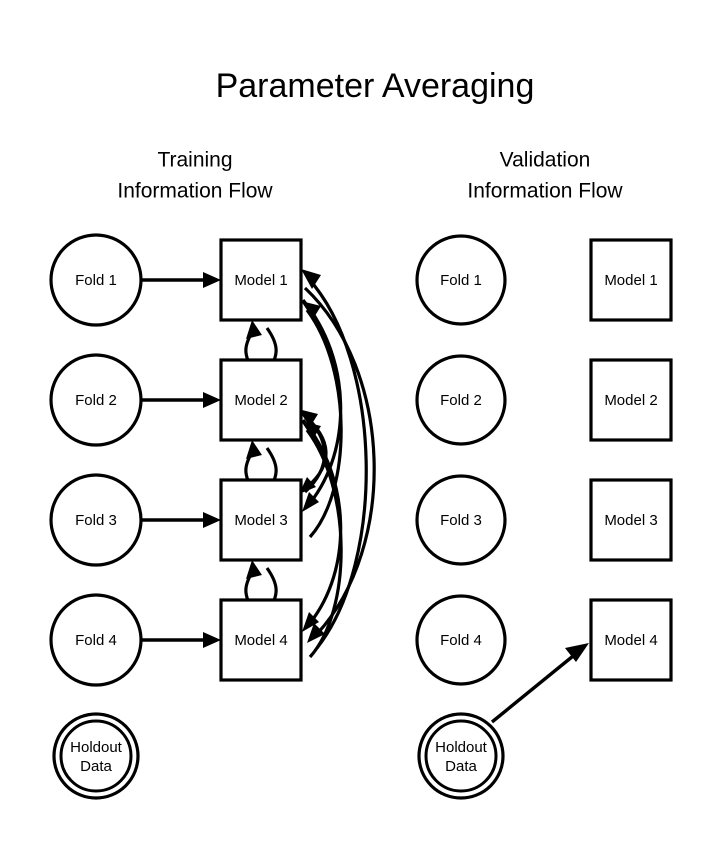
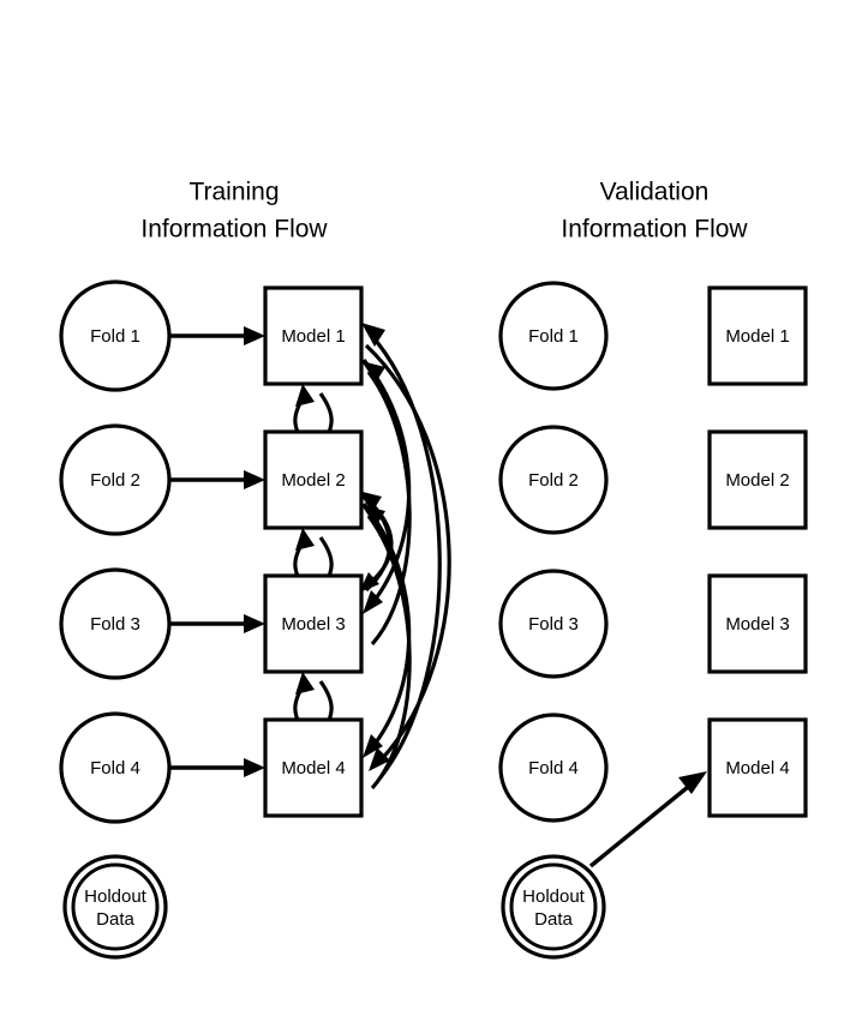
- Parameter Averaging
  Training
  Information Flow
  Validation
  Information Flow
  Fold 1
  Fold 2
  Fold 3
  Fold 4
  Holdout
  Data
  Model 1
  Model 2
  Model 3
  Model 4
  Fold 1
  Fold 2
  Fold 3
  Fold 4
  Holdout
  Data
  Model 1
  Model 2
  Model 3
  Model 4
